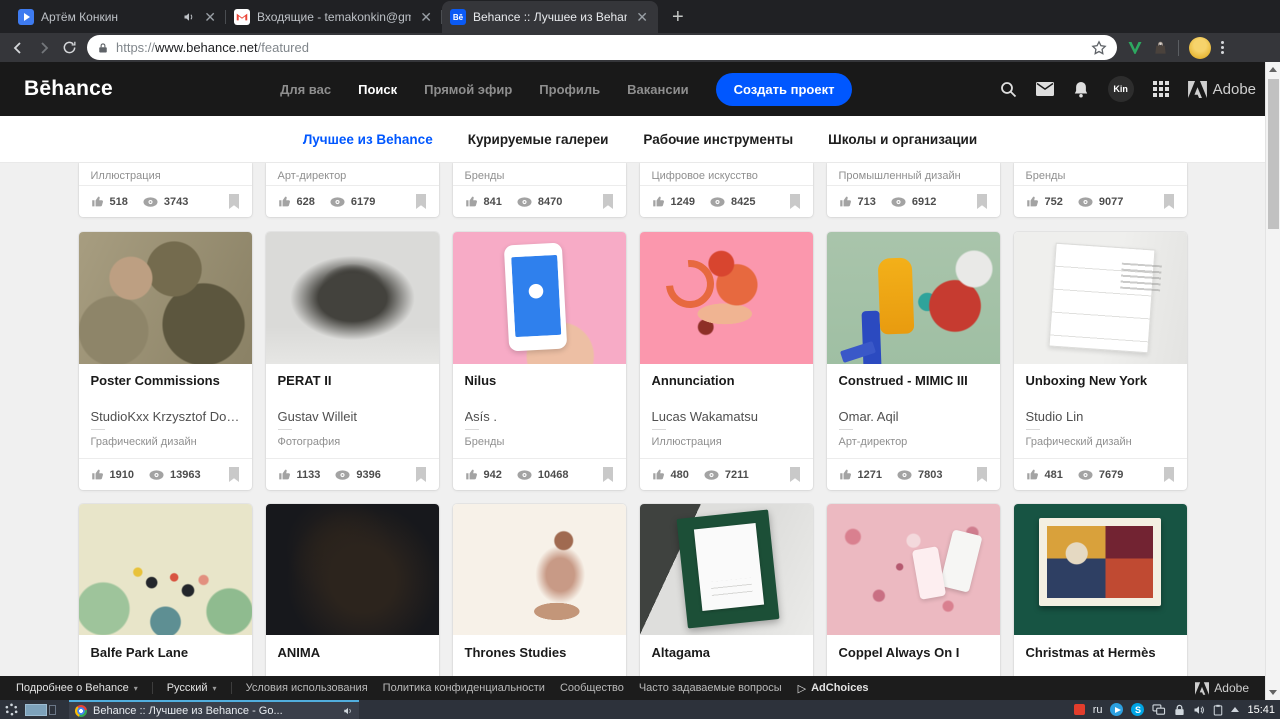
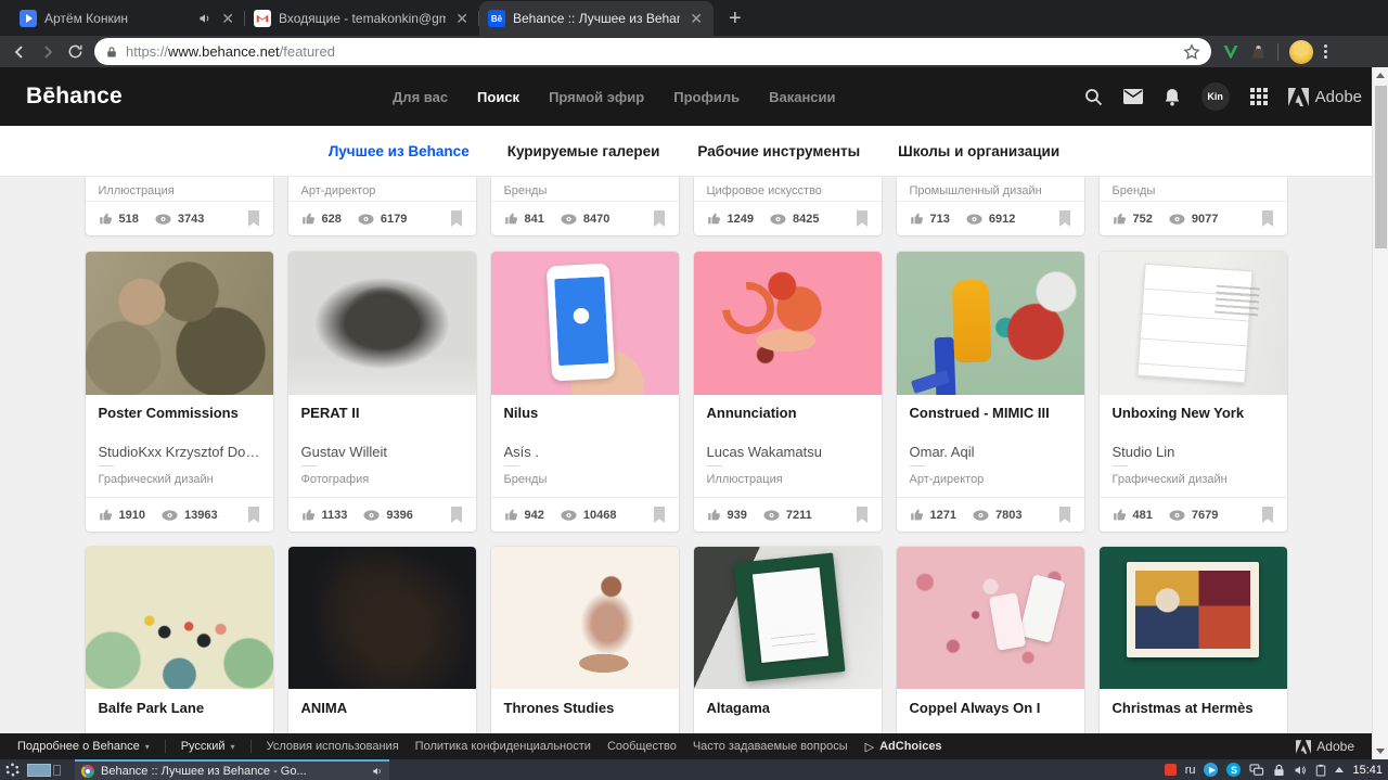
  Артём Конкин
  ✕
  Входящие - temakonkin@gm
  ✕
  Bē
  Behance :: Лучшее из Behan
  ✕
  +
  https://www.behance.net/featured
  Bēhance
  Для вас
  Поиск
  Прямой эфир
  Профиль
  Вакансии
- Создать проект
  Kin
  Adobe
  Лучшее из Behance
  Курируемые галереи
  Рабочие инструменты
  Школы и организации
  Иллюстрация
  518
  3743
  Арт-директор
  628
  6179
  Бренды
  841
  8470
  Цифровое искусство
  1249
  8425
  Промышленный дизайн
  713
  6912
  Бренды
  752
  9077
  Poster Commissions
  StudioKxx Krzysztof Dom
  Графический дизайн
  1910
  13963
  PERAT II
  Gustav Willeit
  Фотография
  1133
  9396
  Nilus
  Asís .
  Бренды
  942
  10468
  Annunciation
  Lucas Wakamatsu
  Иллюстрация
- 480
+ 939
  7211
  Construed - MIMIC III
  Omar. Aqil
  Арт-директор
  1271
  7803
  Unboxing New York
  Studio Lin
  Графический дизайн
  481
  7679
  Balfe Park Lane
  ANIMA
  Thrones Studies
  Altagama
  Coppel Always On I
  Christmas at Hermès
  Подробнее о Behance
  ▾
  Русский
  ▾
  Условия использования
  Политика конфиденциальности
  Сообщество
  Часто задаваемые вопросы
  ▷
  AdChoices
  Adobe
  Behance :: Лучшее из Behance - Go...
  ru
  S
  15:41
